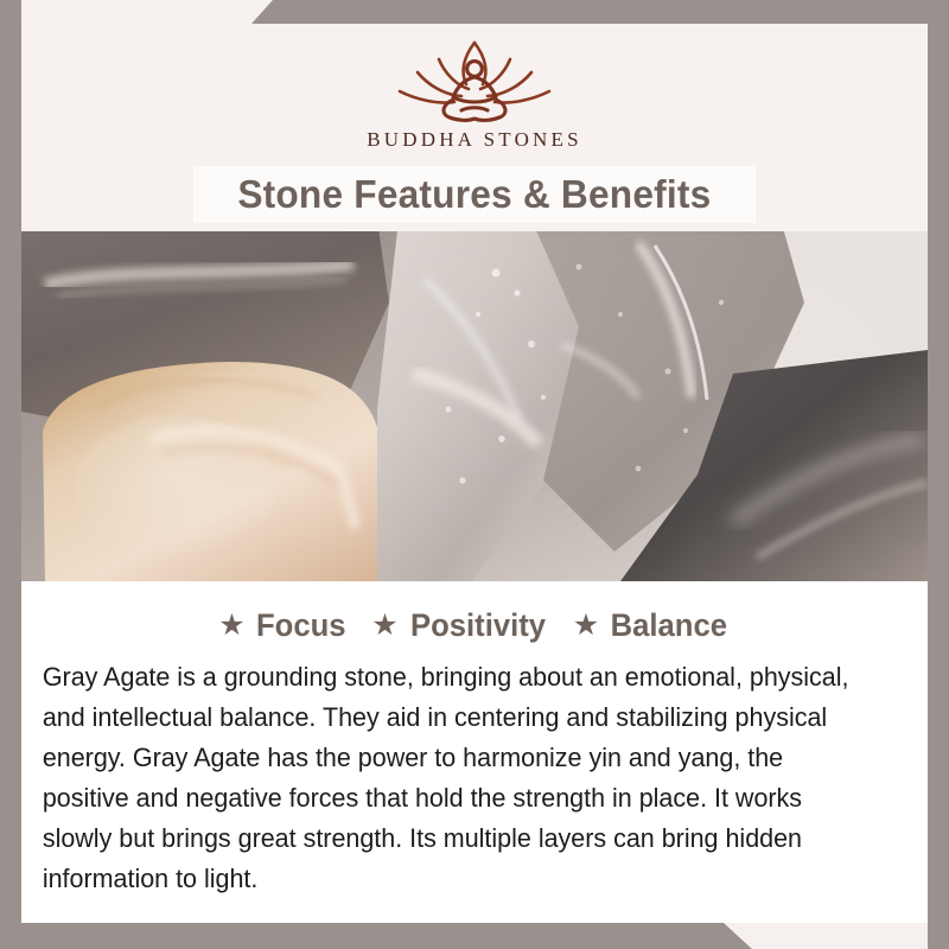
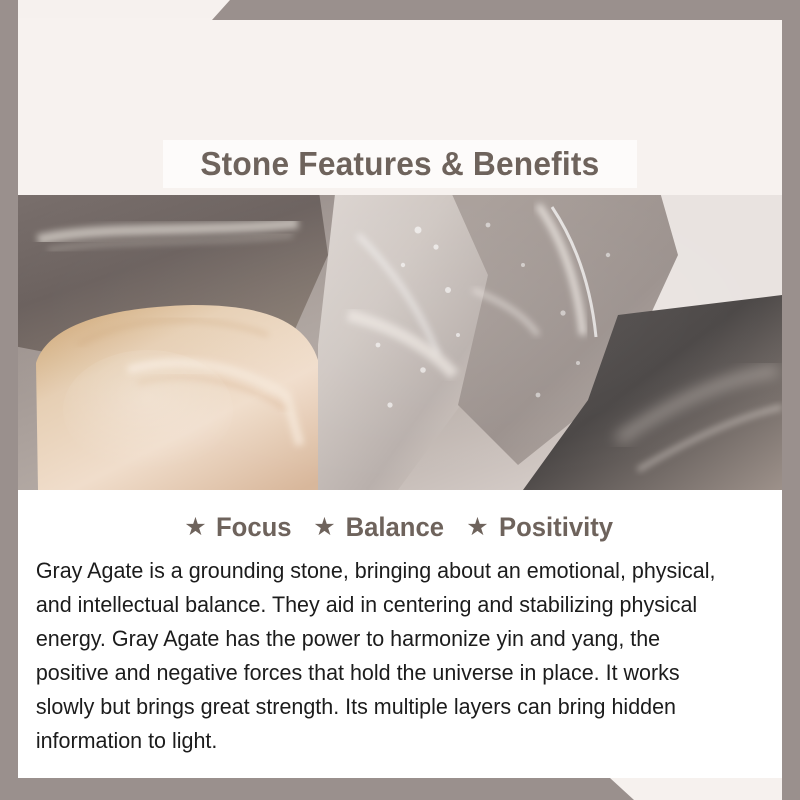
- BUDDHA STONES
  Stone Features & Benefits
  ★
  Focus
  ★
- Positivity
+ Balance
  ★
- Balance
+ Positivity
- Gray Agate is a grounding stone, bringing about an emotional, physical, and intellectual balance. They aid in centering and stabilizing physical energy. Gray Agate has the power to harmonize yin and yang, the positive and negative forces that hold the strength in place. It works slowly but brings great strength. Its multiple layers can bring hidden information to light.
+ Gray Agate is a grounding stone, bringing about an emotional, physical, and intellectual balance. They aid in centering and stabilizing physical energy. Gray Agate has the power to harmonize yin and yang, the positive and negative forces that hold the universe in place. It works slowly but brings great strength. Its multiple layers can bring hidden information to light.
